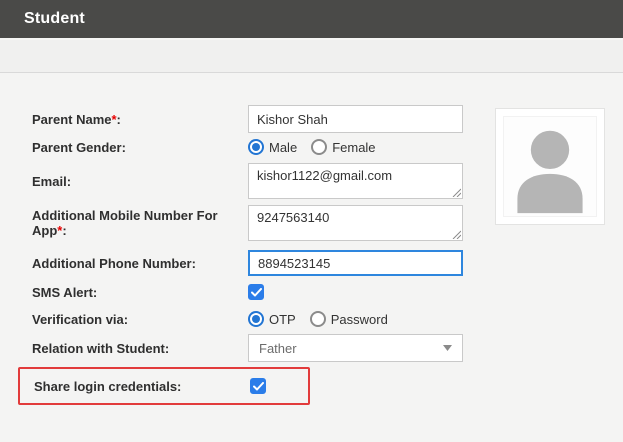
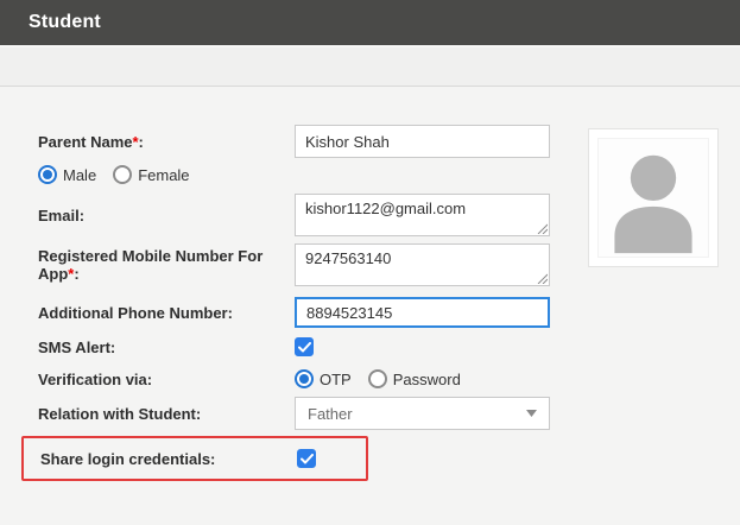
  Student
  Parent Name*:
  Kishor Shah
- Parent Gender:
  Male
  Female
  Email:
  kishor1122@gmail.com
- Additional Mobile Number For App*:
+ Registered Mobile Number For App*:
  9247563140
  Additional Phone Number:
  8894523145
  SMS Alert:
  Verification via:
  OTP
  Password
  Relation with Student:
  Father
  Share login credentials:
